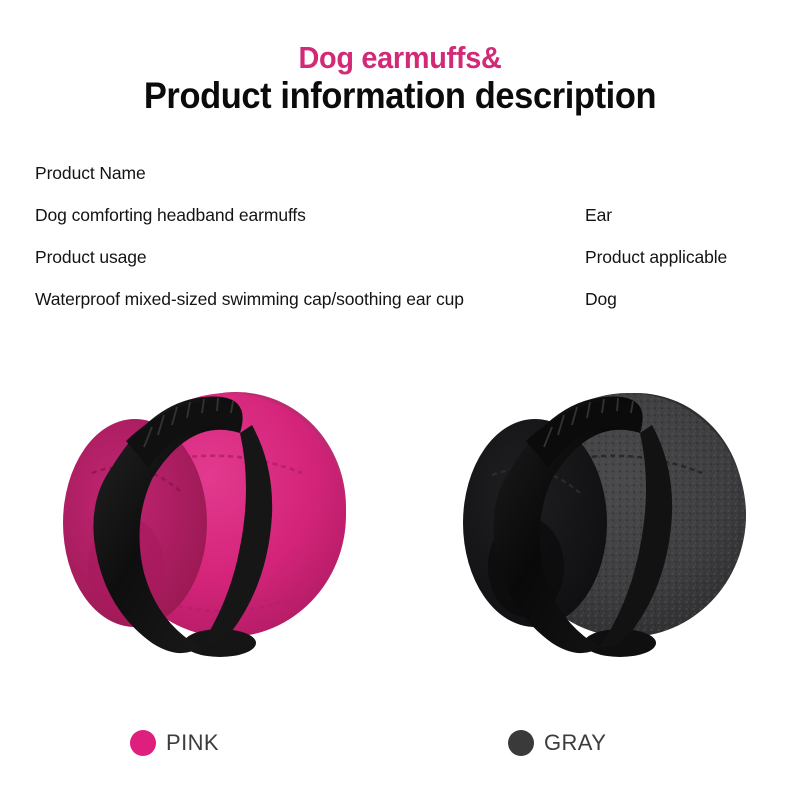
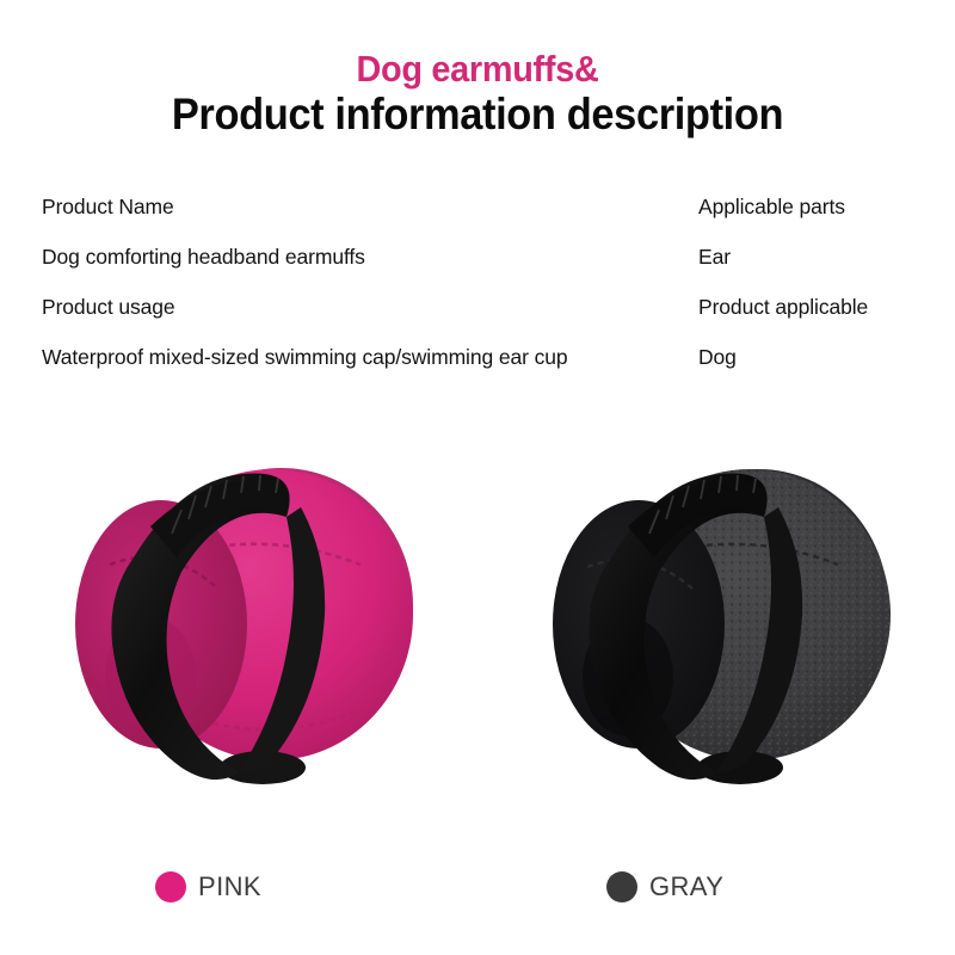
  Dog earmuffs&
  Product information description
  Product Name
+ Applicable parts
  Dog comforting headband earmuffs
  Ear
  Product usage
  Product applicable
- Waterproof mixed-sized swimming cap/soothing ear cup
+ Waterproof mixed-sized swimming cap/swimming ear cup
  Dog
  PINK
  GRAY
